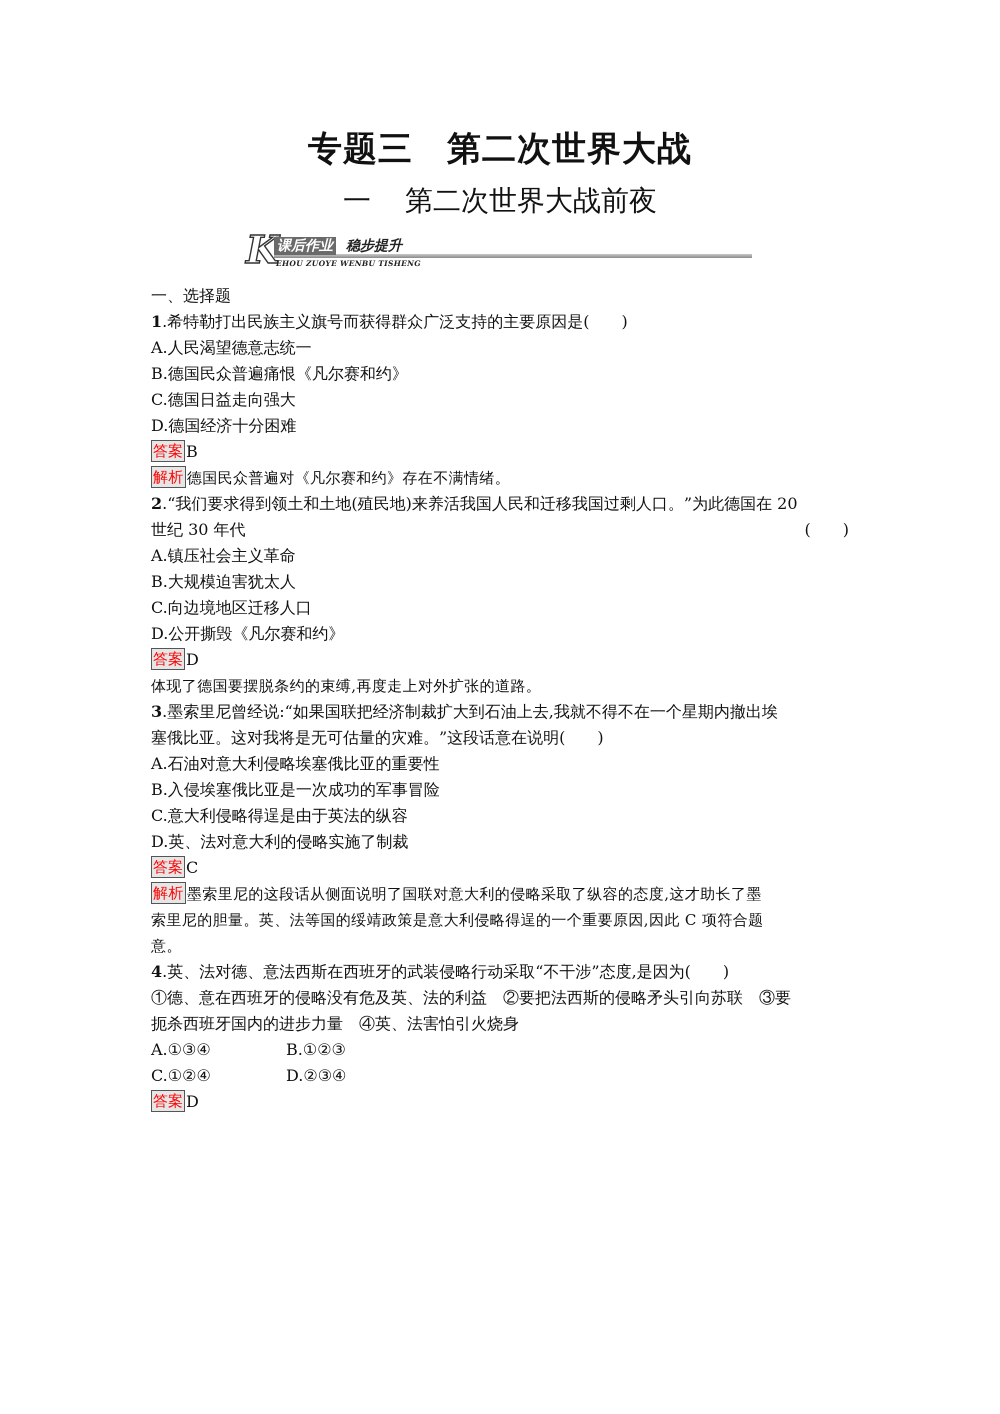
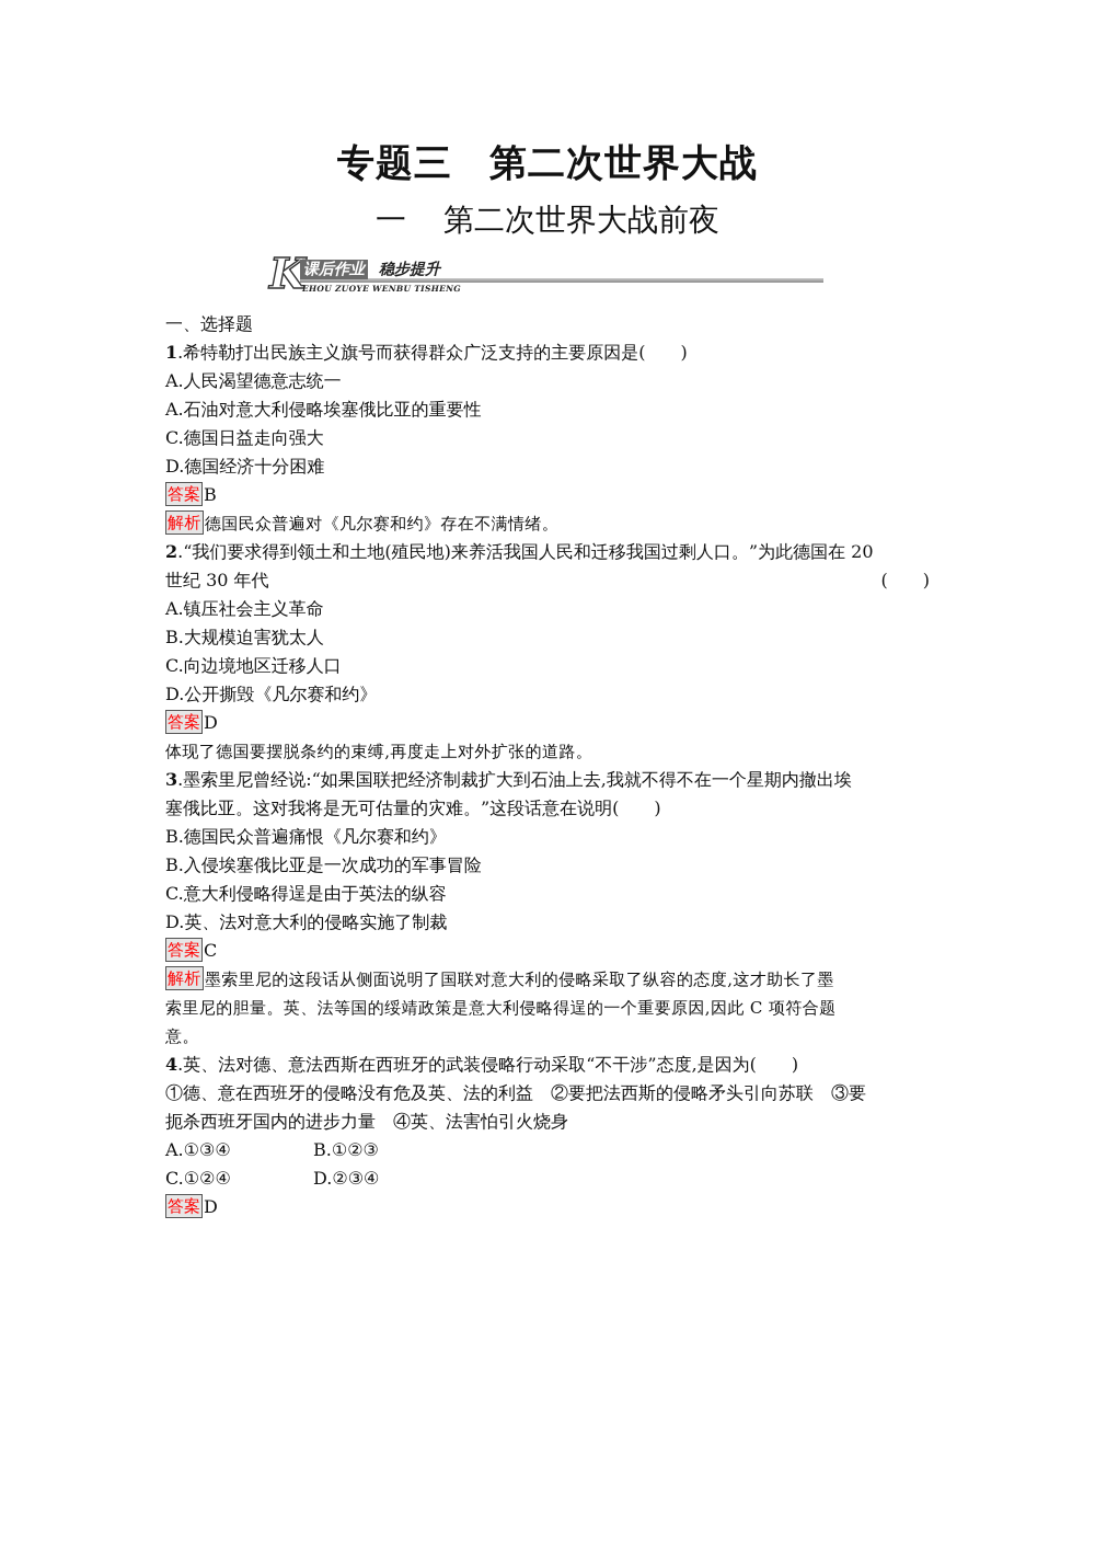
  专题三 第二次世界大战
  一 第二次世界大战前夜
  K
  课后作业
  稳步提升
  EHOU ZUOYE WENBU TISHENG
  一、选择题
  1.希特勒打出民族主义旗号而获得群众广泛支持的主要原因是( )
  A.人民渴望德意志统一
- B.德国民众普遍痛恨《凡尔赛和约》
+ A.石油对意大利侵略埃塞俄比亚的重要性
  C.德国日益走向强大
  D.德国经济十分困难
  答案 B
  解析 德国民众普遍对《凡尔赛和约》存在不满情绪。
  2.“我们要求得到领土和土地(殖民地)来养活我国人民和迁移我国过剩人口。”为此德国在 20
  世纪 30 年代
  ( )
  A.镇压社会主义革命
  B.大规模迫害犹太人
  C.向边境地区迁移人口
  D.公开撕毁《凡尔赛和约》
  答案 D
  体现了德国要摆脱条约的束缚,再度走上对外扩张的道路。
  3.墨索里尼曾经说:“如果国联把经济制裁扩大到石油上去,我就不得不在一个星期内撤出埃
  塞俄比亚。这对我将是无可估量的灾难。”这段话意在说明( )
- A.石油对意大利侵略埃塞俄比亚的重要性
+ B.德国民众普遍痛恨《凡尔赛和约》
  B.入侵埃塞俄比亚是一次成功的军事冒险
  C.意大利侵略得逞是由于英法的纵容
  D.英、法对意大利的侵略实施了制裁
  答案 C
  解析 墨索里尼的这段话从侧面说明了国联对意大利的侵略采取了纵容的态度,这才助长了墨
  索里尼的胆量。英、法等国的绥靖政策是意大利侵略得逞的一个重要原因,因此 C 项符合题
  意。
  4.英、法对德、意法西斯在西班牙的武装侵略行动采取“不干涉”态度,是因为( )
  ①德、意在西班牙的侵略没有危及英、法的利益 ②要把法西斯的侵略矛头引向苏联 ③要
  扼杀西班牙国内的进步力量 ④英、法害怕引火烧身
  A.①③④
  B.①②③
  C.①②④
  D.②③④
  答案 D
